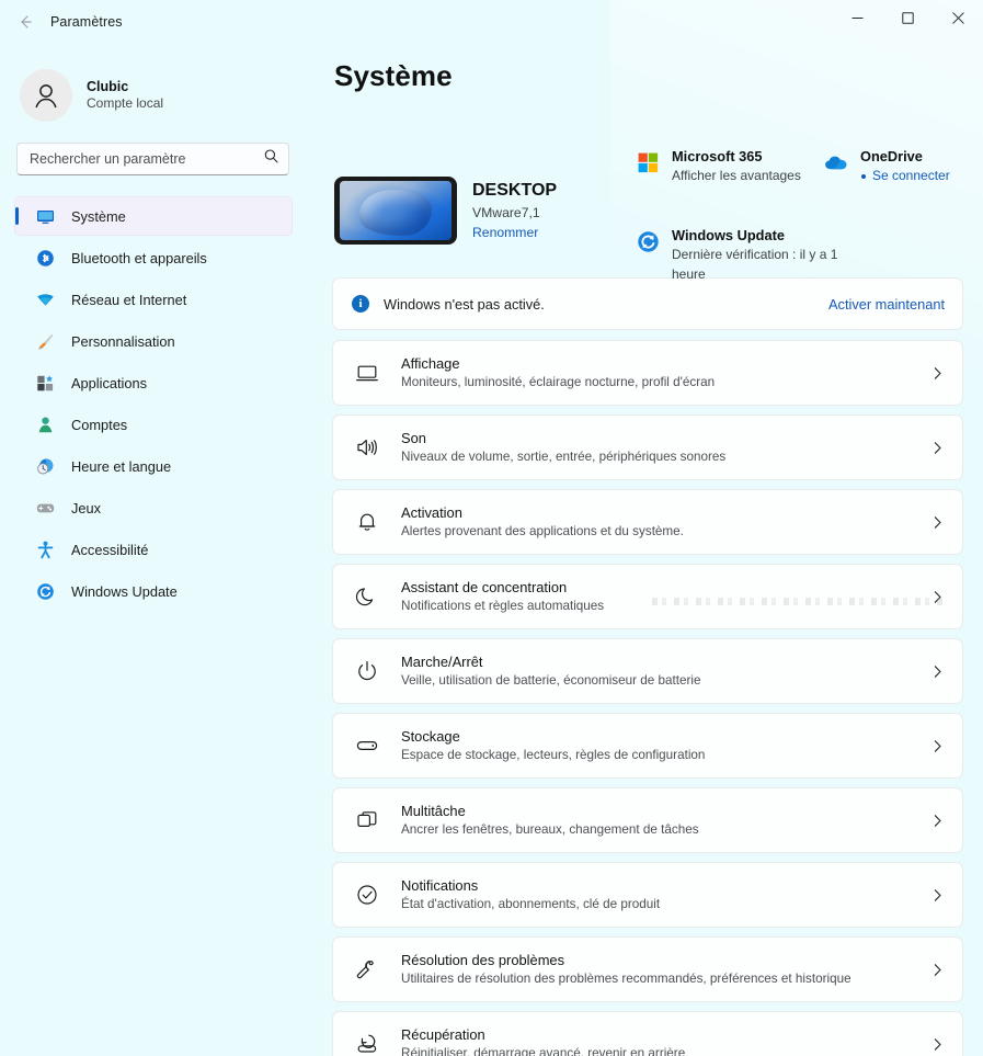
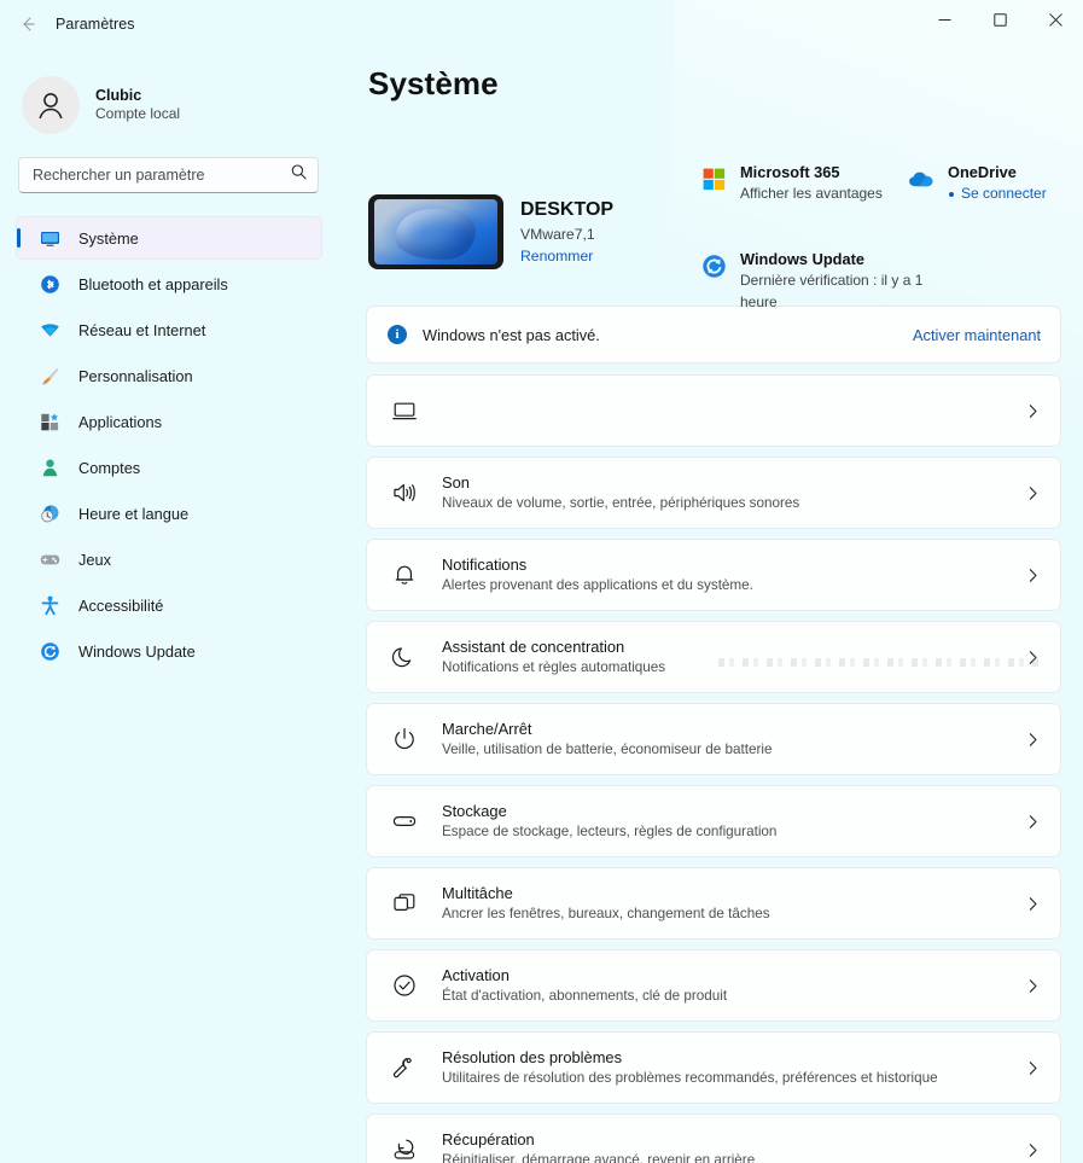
  Paramètres
  Clubic
  Compte local
  Rechercher un paramètre
  Système
  Bluetooth et appareils
  Réseau et Internet
  Personnalisation
  Applications
  Comptes
  Heure et langue
  Jeux
  Accessibilité
  Windows Update
  Système
  DESKTOP
  VMware7,1
  Renommer
  Microsoft 365
  Afficher les avantages
  OneDrive
  Se connecter
  Windows Update
  Dernière vérification : il y a 1 heure
  i
  Windows n'est pas activé.
  Activer maintenant
- Affichage
- Moniteurs, luminosité, éclairage nocturne, profil d'écran
  Son
  Niveaux de volume, sortie, entrée, périphériques sonores
- Activation
+ Notifications
  Alertes provenant des applications et du système.
  Assistant de concentration
  Notifications et règles automatiques
  Marche/Arrêt
  Veille, utilisation de batterie, économiseur de batterie
  Stockage
  Espace de stockage, lecteurs, règles de configuration
  Multitâche
  Ancrer les fenêtres, bureaux, changement de tâches
- Notifications
+ Activation
  État d'activation, abonnements, clé de produit
  Résolution des problèmes
  Utilitaires de résolution des problèmes recommandés, préférences et historique
  Récupération
  Réinitialiser, démarrage avancé, revenir en arrière
